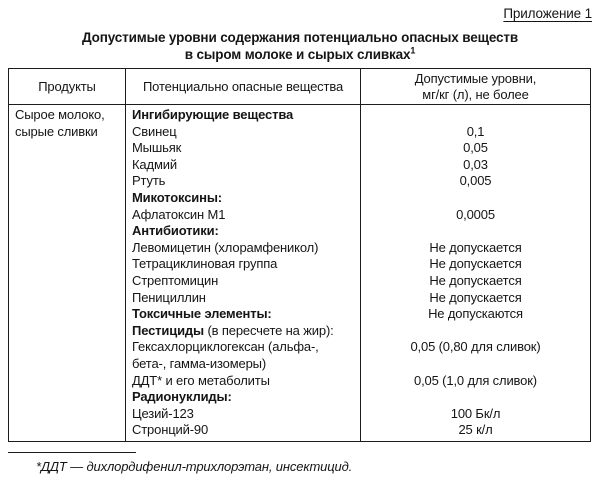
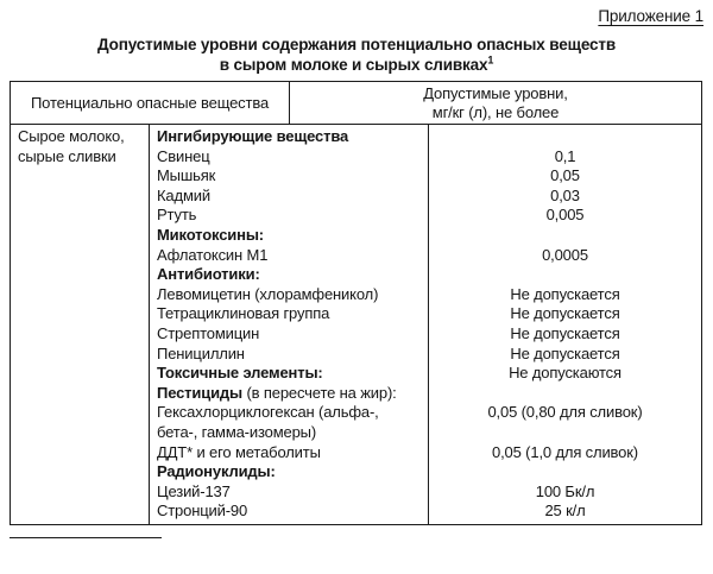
  Приложение 1
  Допустимые уровни содержания потенциально опасных веществ
  в сыром молоке и сырых сливках1
- Продукты
  Потенциально опасные вещества
  Допустимые уровни,
  мг/кг (л), не более
  Сырое молоко,
  сырые сливки
  Ингибирующие вещества
  Свинец
  Мышьяк
  Кадмий
  Ртуть
  Микотоксины:
  Афлатоксин М1
  Антибиотики:
  Левомицетин (хлорамфеникол)
  Тетрациклиновая группа
  Стрептомицин
  Пенициллин
  Токсичные элементы:
  Пестициды (в пересчете на жир):
  Гексахлорциклогексан (альфа-,
  бета-, гамма-изомеры)
  ДДТ* и его метаболиты
  Радионуклиды:
- Цезий-123
+ Цезий-137
  Стронций-90
  0,1
  0,05
  0,03
  0,005
  0,0005
  Не допускается
  Не допускается
  Не допускается
  Не допускается
  Не допускаются
  0,05 (0,80 для сливок)
  0,05 (1,0 для сливок)
  100 Бк/л
  25 к/л
- *ДДТ — дихлордифенил-трихлорэтан, инсектицид.
